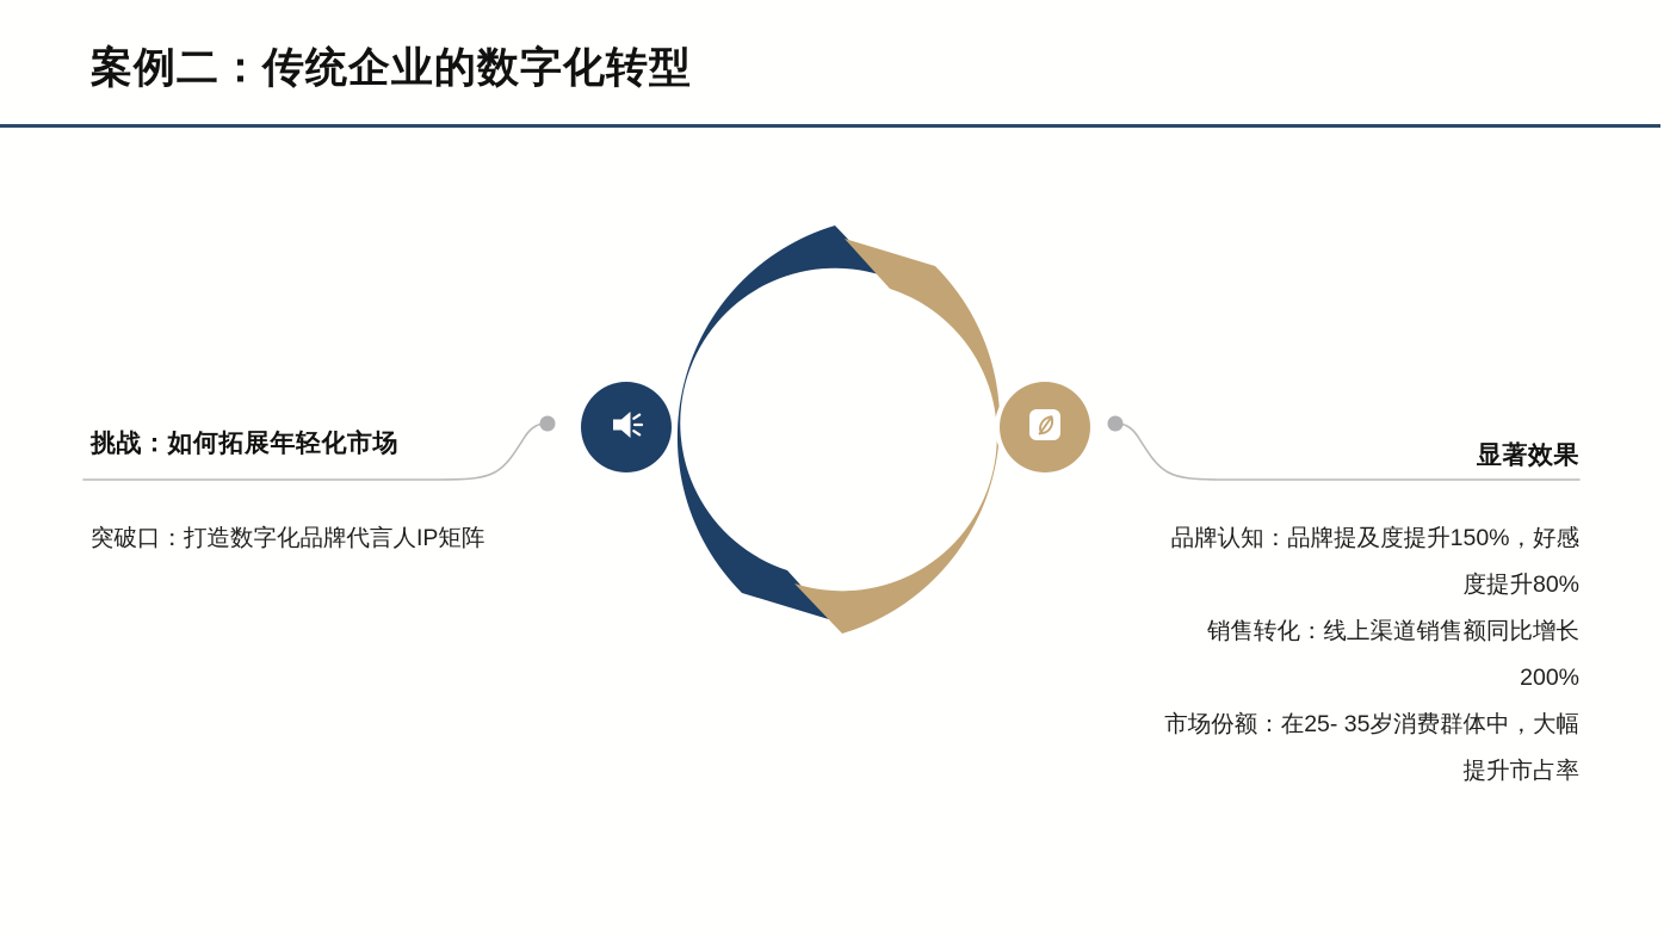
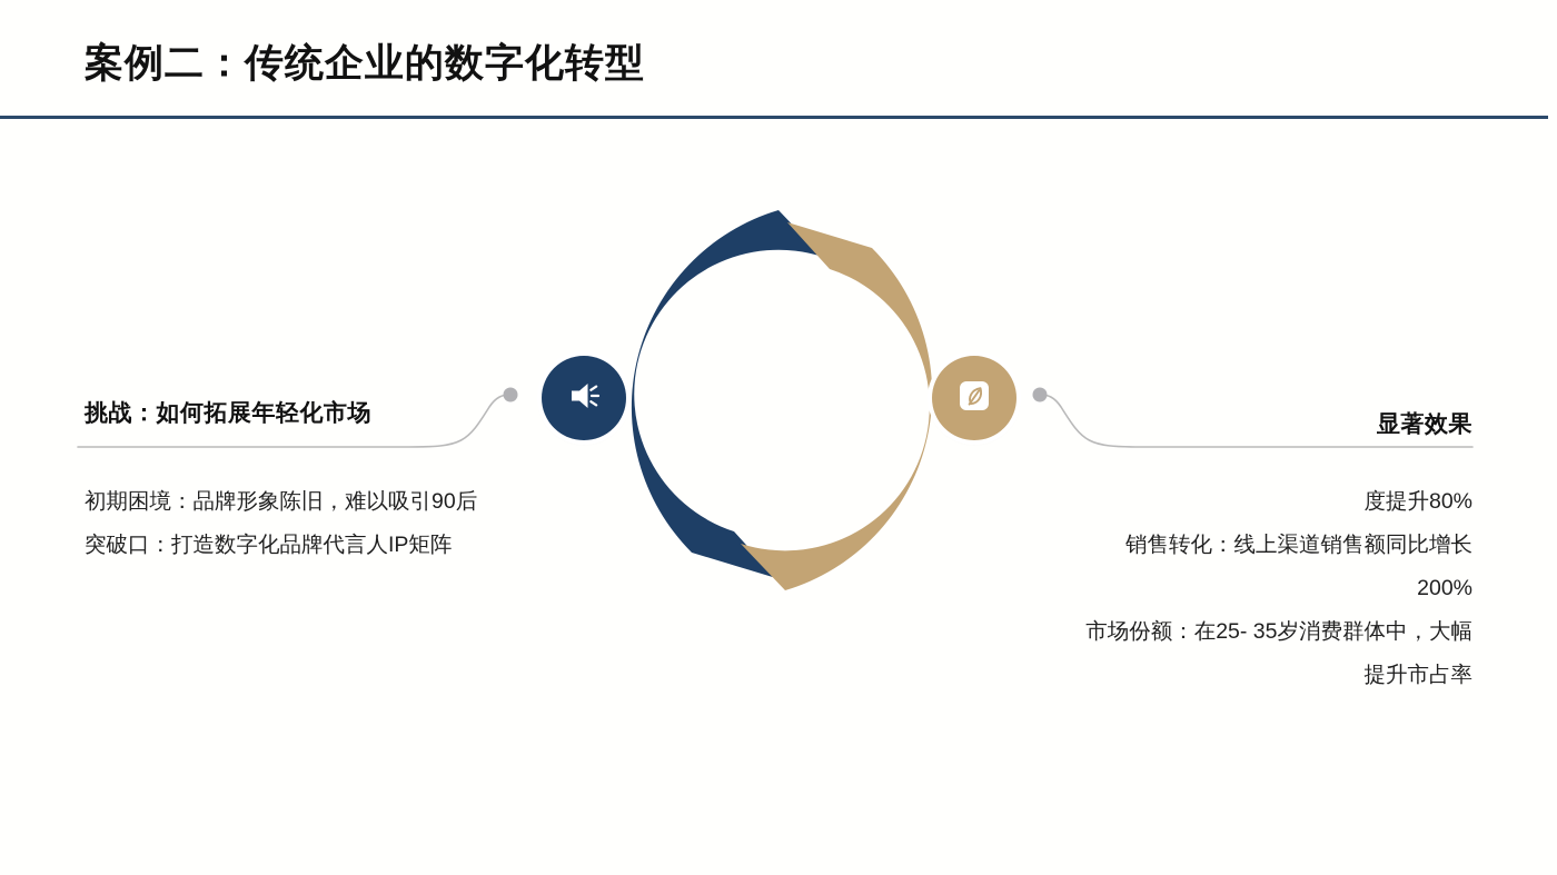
  案例二：传统企业的数字化转型
  挑战：如何拓展年轻化市场
+ 初期困境：品牌形象陈旧，难以吸引90后
  突破口：打造数字化品牌代言人IP矩阵
  显著效果
- 品牌认知：品牌提及度提升150%，好感
  度提升80%
  销售转化：线上渠道销售额同比增长
  200%
  市场份额：在25- 35岁消费群体中，大幅
  提升市占率
